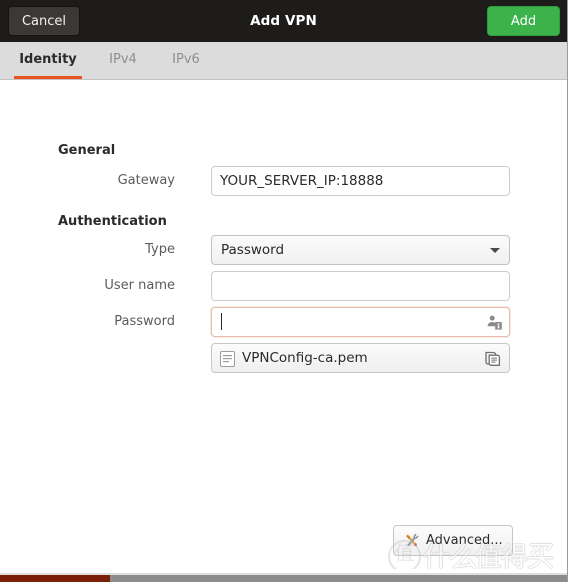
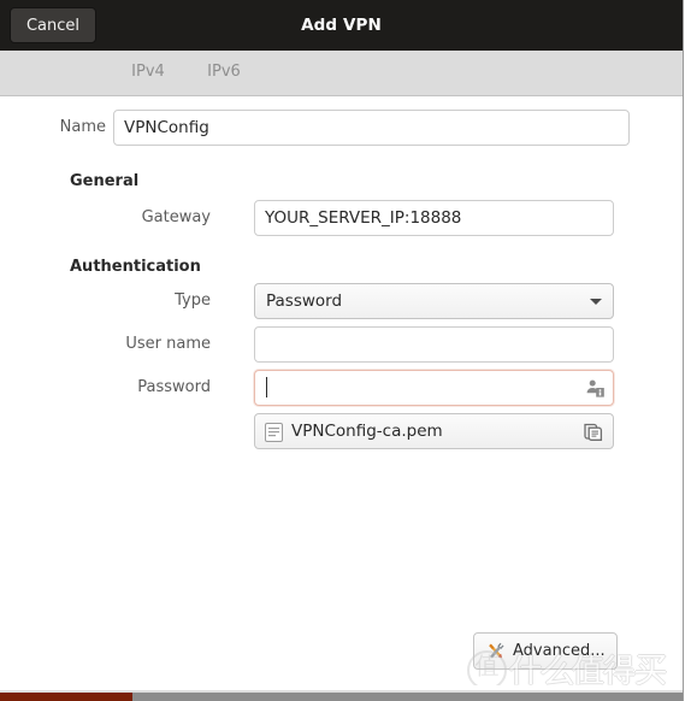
  Add VPN
  Cancel
- Add
- Identity
  IPv4
  IPv6
+ Name
+ VPNConfig
  General
  Gateway
  YOUR_SERVER_IP:18888
  Authentication
  Type
  Password
  User name
  Password
  VPNConfig-ca.pem
  Advanced...
  值
  什么值得买
